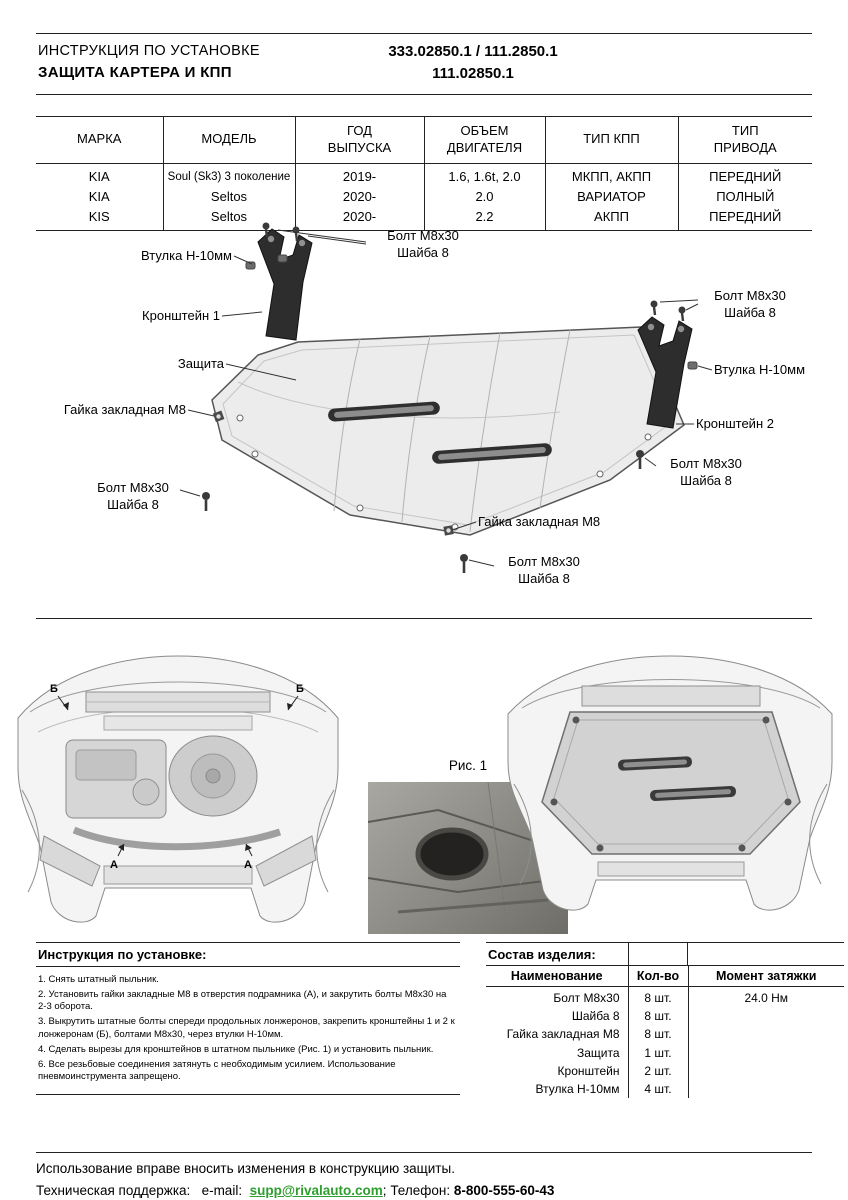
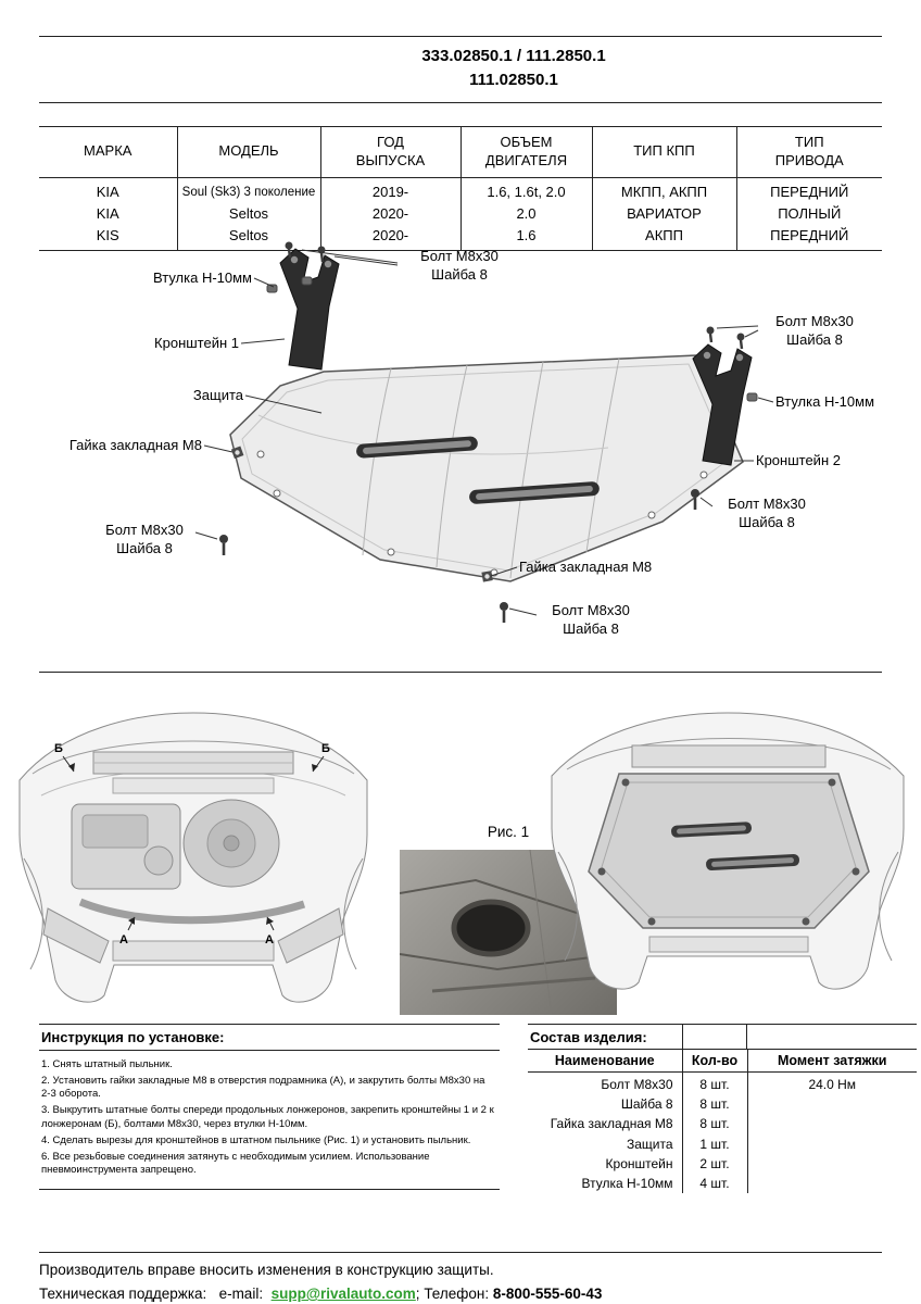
- ИНСТРУКЦИЯ ПО УСТАНОВКЕ
- ЗАЩИТА КАРТЕРА И КПП
  333.02850.1 / 111.2850.1
  111.02850.1
  МАРКА	МОДЕЛЬ	ГОД ВЫПУСКА	ОБЪЕМ ДВИГАТЕЛЯ	ТИП КПП	ТИП ПРИВОДА
  KIA	Soul (Sk3) 3 поколение	2019-	1.6, 1.6t, 2.0	МКПП, АКПП	ПЕРЕДНИЙ
  KIA	Seltos	2020-	2.0	ВАРИАТОР	ПОЛНЫЙ
- KIS	Seltos	2020-	2.2	АКПП	ПЕРЕДНИЙ
+ KIS	Seltos	2020-	1.6	АКПП	ПЕРЕДНИЙ
  Болт М8х30
  Шайба 8
  Втулка Н-10мм
  Кронштейн 1
  Защита
  Гайка закладная М8
  Болт М8х30
  Шайба 8
  Болт М8х30
  Шайба 8
  Втулка Н-10мм
  Кронштейн 2
  Болт М8х30
  Шайба 8
  Гайка закладная М8
  Болт М8х30
  Шайба 8
  Б
  Б
  А
  А
  Рис. 1
  Инструкция по установке:
  1. Снять штатный пыльник.
  2. Установить гайки закладные М8 в отверстия подрамника (А), и закрутить болты М8х30 на 2-3 оборота.
  3. Выкрутить штатные болты спереди продольных лонжеронов, закрепить кронштейны 1 и 2 к лонжеронам (Б), болтами М8х30, через втулки Н-10мм.
  4. Сделать вырезы для кронштейнов в штатном пыльнике (Рис. 1) и установить пыльник.
  6. Все резьбовые соединения затянуть с необходимым усилием. Использование пневмоинструмента запрещено.
  Состав изделия:
  Наименование	Кол-во	Момент затяжки
  Болт М8х30	8 шт.	24.0 Нм
  Шайба 8	8 шт.
  Гайка закладная М8	8 шт.
  Защита	1 шт.
  Кронштейн	2 шт.
  Втулка Н-10мм	4 шт.
- Использование вправе вносить изменения в конструкцию защиты.
+ Производитель вправе вносить изменения в конструкцию защиты.
  Техническая поддержка: e-mail: supp@rivalauto.com; Телефон: 8-800-555-60-43
